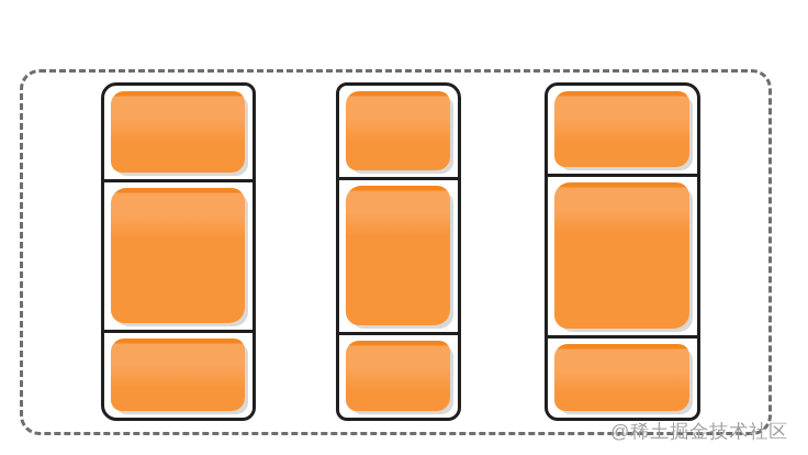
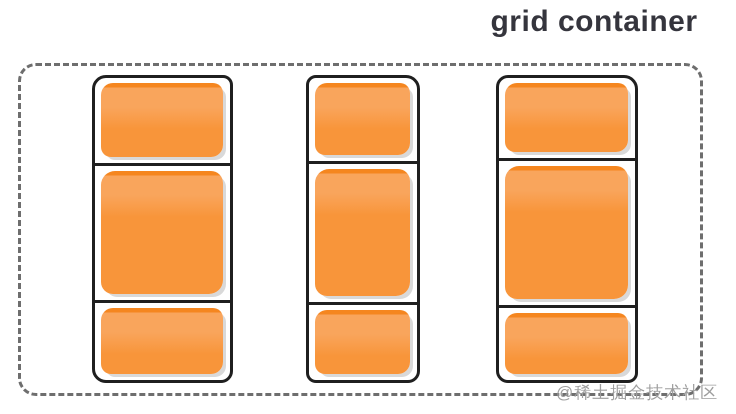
+ grid container
  @稀土掘金技术社区
